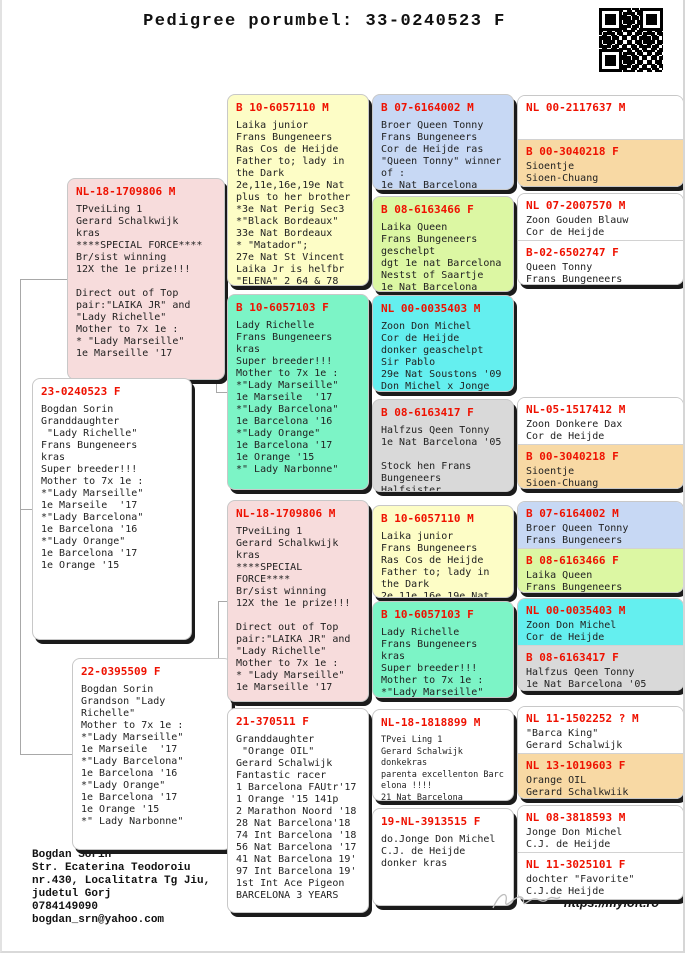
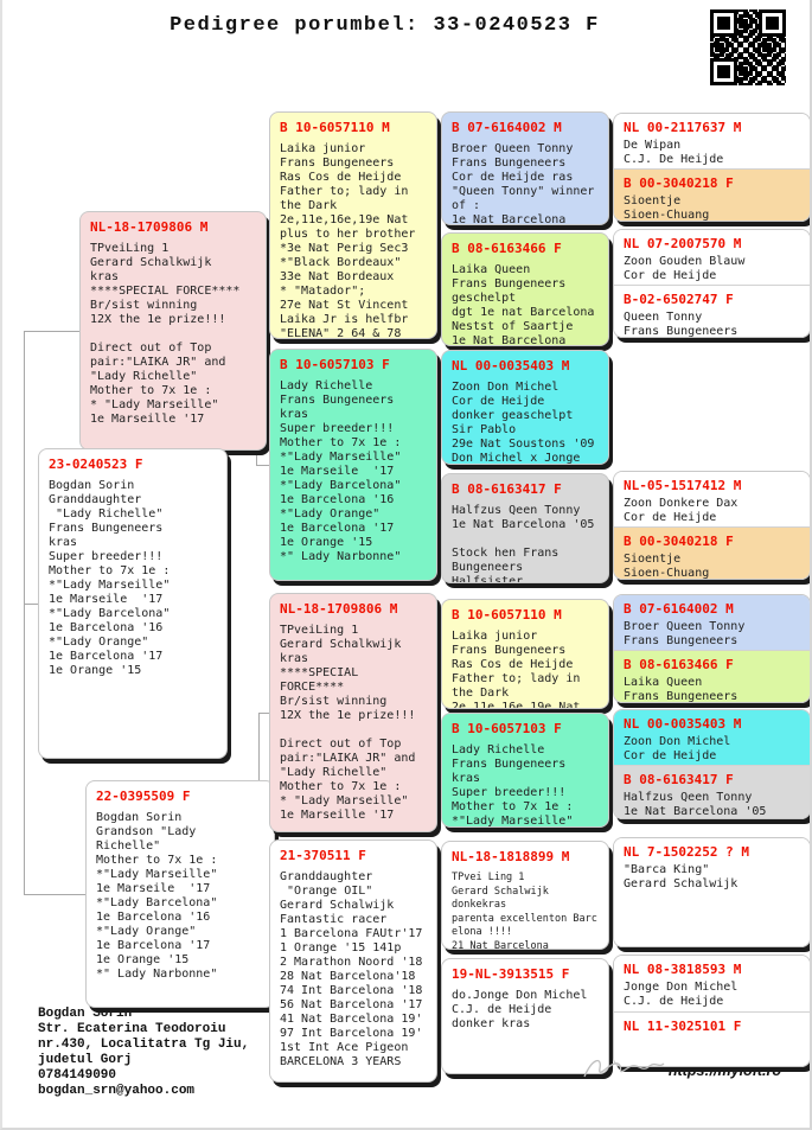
  Pedigree porumbel: 33-0240523 F
  NL-18-1709806 M
  TPveiLing 1
  Gerard Schalkwijk
  kras
  ****SPECIAL FORCE****
  Br/sist winning
  12X the 1e prize!!!
  Direct out of Top
  pair:"LAIKA JR" and
  "Lady Richelle"
  Mother to 7x 1e :
  * "Lady Marseille"
  1e Marseille '17
  23-0240523 F
  Bogdan Sorin
  Granddaughter
  "Lady Richelle"
  Frans Bungeneers
  kras
  Super breeder!!!
  Mother to 7x 1e :
  *"Lady Marseille"
  1e Marseile '17
  *"Lady Barcelona"
  1e Barcelona '16
  *"Lady Orange"
  1e Barcelona '17
  1e Orange '15
  22-0395509 F
  Bogdan Sorin
  Grandson "Lady Richelle"
  Mother to 7x 1e :
  *"Lady Marseille"
  1e Marseile '17
  *"Lady Barcelona"
  1e Barcelona '16
  *"Lady Orange"
  1e Barcelona '17
  1e Orange '15
  *" Lady Narbonne"
  B 10-6057110 M
  Laika junior
  Frans Bungeneers
  Ras Cos de Heijde
  Father to; lady in
  the Dark
  2e,11e,16e,19e Nat
  plus to her brother
  *3e Nat Perig Sec3
  *"Black Bordeaux"
  33e Nat Bordeaux
  * "Matador";
  27e Nat St Vincent
  Laika Jr is helfbr
  "ELENA" 2 64 & 78
  B 10-6057103 F
  Lady Richelle
  Frans Bungeneers
  kras
  Super breeder!!!
  Mother to 7x 1e :
  *"Lady Marseille"
  1e Marseile '17
  *"Lady Barcelona"
  1e Barcelona '16
  *"Lady Orange"
  1e Barcelona '17
  1e Orange '15
  *" Lady Narbonne"
  NL-18-1709806 M
  TPveiLing 1
  Gerard Schalkwijk
  kras
  ****SPECIAL FORCE****
  Br/sist winning
  12X the 1e prize!!!
  Direct out of Top
  pair:"LAIKA JR" and
  "Lady Richelle"
  Mother to 7x 1e :
  * "Lady Marseille"
  1e Marseille '17
  21-370511 F
  Granddaughter
  "Orange OIL"
  Gerard Schalwijk
  Fantastic racer
  1 Barcelona FAUtr'17
  1 Orange '15 141p
  2 Marathon Noord '18
  28 Nat Barcelona'18
  74 Int Barcelona '18
  56 Nat Barcelona '17
  41 Nat Barcelona 19'
  97 Int Barcelona 19'
  1st Int Ace Pigeon
  BARCELONA 3 YEARS
  B 07-6164002 M
  Broer Queen Tonny
  Frans Bungeneers
  Cor de Heijde ras
  "Queen Tonny" winner
  of :
  1e Nat Barcelona
  B 08-6163466 F
  Laika Queen
  Frans Bungeneers
  geschelpt
  dgt 1e nat Barcelona
  Nestst of Saartje
  1e Nat Barcelona
  NL 00-0035403 M
  Zoon Don Michel
  Cor de Heijde
  donker geaschelpt
  Sir Pablo
  29e Nat Soustons '09
  Don Michel x Jonge
  B 08-6163417 F
  Halfzus Qeen Tonny
  1e Nat Barcelona '05
  Stock hen Frans
  Bungeneers Halfsister
  B 10-6057110 M
  Laika junior
  Frans Bungeneers
  Ras Cos de Heijde
  Father to; lady in
  the Dark
  2e,11e,16e,19e Nat
  B 10-6057103 F
  Lady Richelle
  Frans Bungeneers
  kras
  Super breeder!!!
  Mother to 7x 1e :
  *"Lady Marseille"
  NL-18-1818899 M
  TPvei Ling 1
  Gerard Schalwijk
  donkekras
  parenta excellenton Barc
  elona !!!!
  21 Nat Barcelona
  19-NL-3913515 F
  do.Jonge Don Michel
  C.J. de Heijde
  donker kras
  NL 00-2117637 M
+ De Wipan
+ C.J. De Heijde
  B 00-3040218 F
  Sioentje
  Sioen-Chuang
  NL 07-2007570 M
  Zoon Gouden Blauw
  Cor de Heijde
  B-02-6502747 F
  Queen Tonny
  Frans Bungeneers
  NL-05-1517412 M
  Zoon Donkere Dax
  Cor de Heijde
  B 00-3040218 F
  Sioentje
  Sioen-Chuang
  B 07-6164002 M
  Broer Queen Tonny
  Frans Bungeneers
  B 08-6163466 F
  Laika Queen
  Frans Bungeneers
  NL 00-0035403 M
  Zoon Don Michel
  Cor de Heijde
  B 08-6163417 F
  Halfzus Qeen Tonny
  1e Nat Barcelona '05
- NL 11-1502252 ? M
+ NL 7-1502252 ? M
  "Barca King"
  Gerard Schalwijk
- NL 13-1019603 F
- Orange OIL
- Gerard Schalkwiik
  NL 08-3818593 M
  Jonge Don Michel
  C.J. de Heijde
  NL 11-3025101 F
- dochter "Favorite"
- C.J.de Heijde
  Bogdan Sorin
  Str. Ecaterina Teodoroiu
  nr.430, Localitatra Tg Jiu,
  judetul Gorj
  0784149090
  bogdan_srn@yahoo.com
  https://myloft.ro
